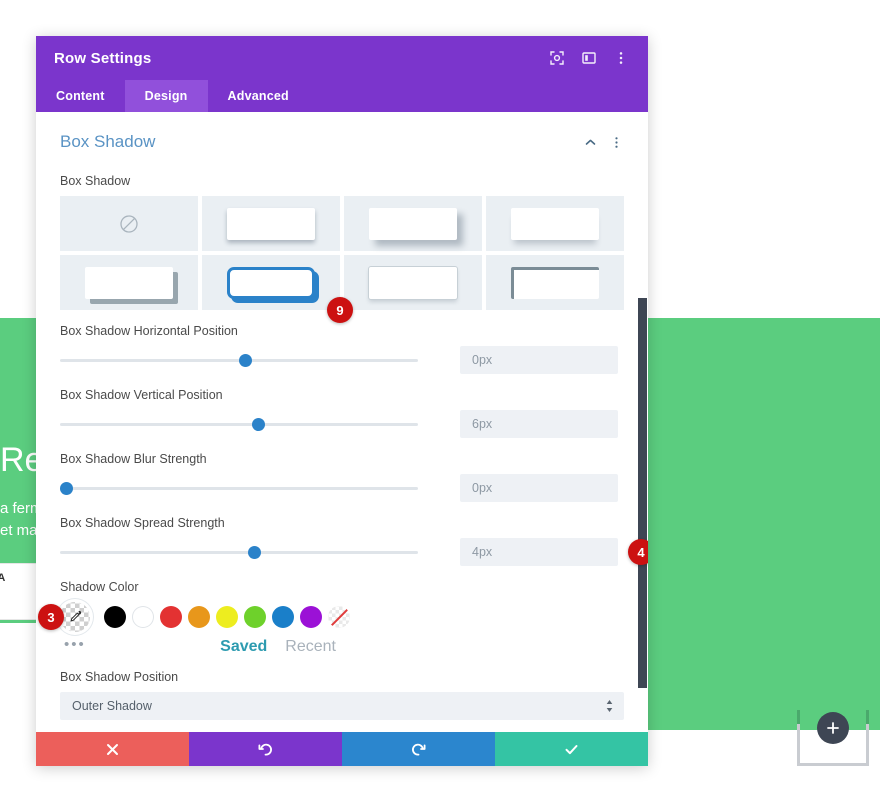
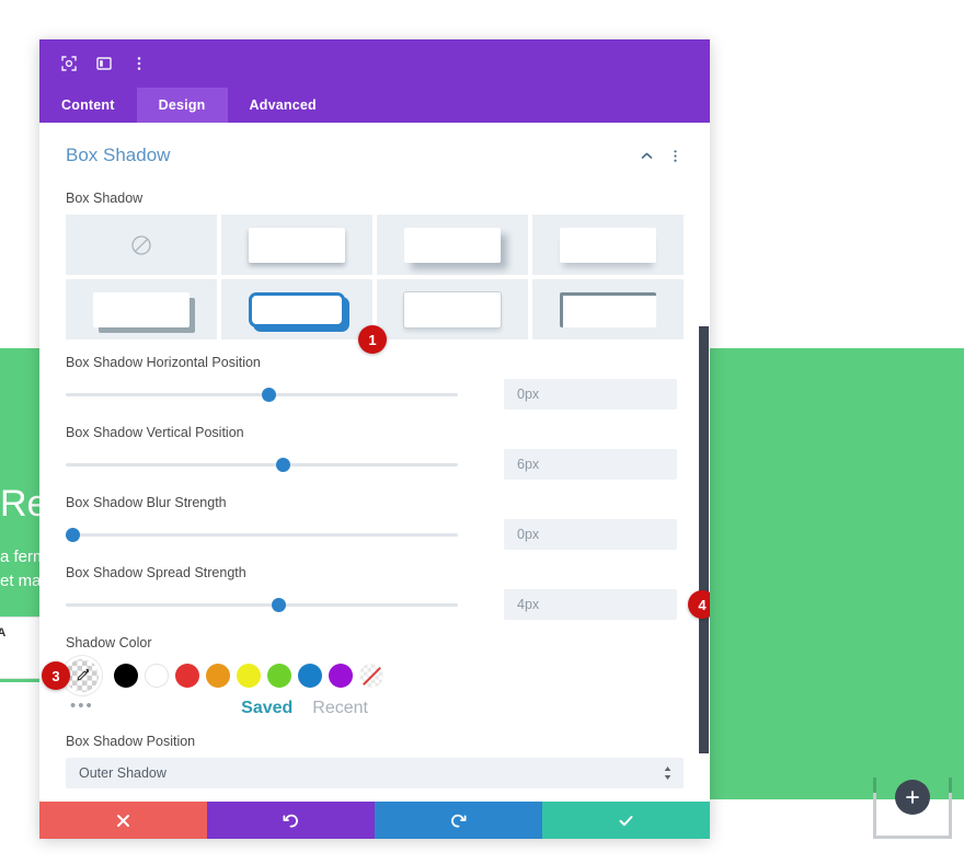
  a fer
  et ma
- Row Settings
  Content
  Design
  Advanced
  Box Shadow
  Box Shadow
- 9
+ 1
  Box Shadow Horizontal Position
  0px
  Box Shadow Vertical Position
  6px
  Box Shadow Blur Strength
  0px
  Box Shadow Spread Strength
  4px
  4
  Shadow Color
  3
  •••
  Saved
  Recent
  Box Shadow Position
  Outer Shadow
